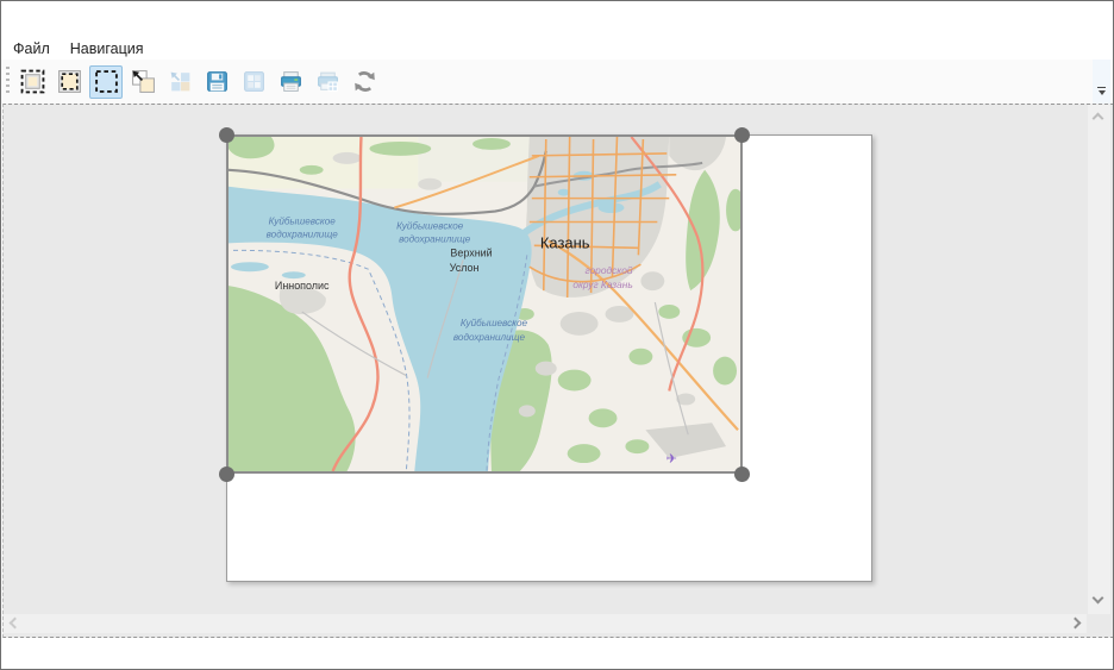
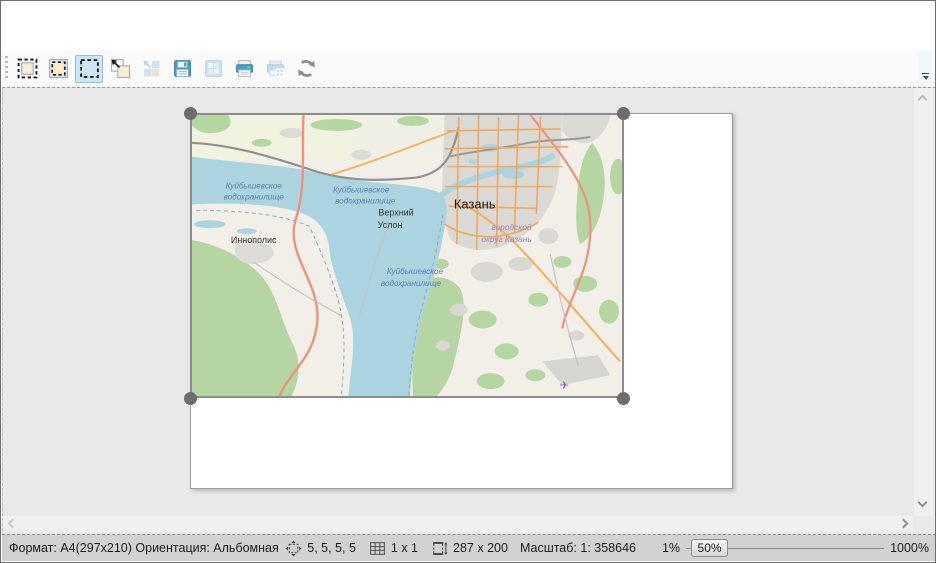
- Файл
- Навигация
  Куйбышевское
  водохранилище
  Куйбышевское
  водохранилище
  Куйбышевское
  водохранилище
  Иннополис
  Верхний
  Услон
  Казань
  городской
  округ Казань
  ✈
+ Формат: A4(297x210) Ориентация: Альбомная
+ 5, 5, 5, 5
+ 1 x 1
+ 287 x 200
+ Масштаб: 1: 358646
+ 1%
+ 50%
+ 1000%
